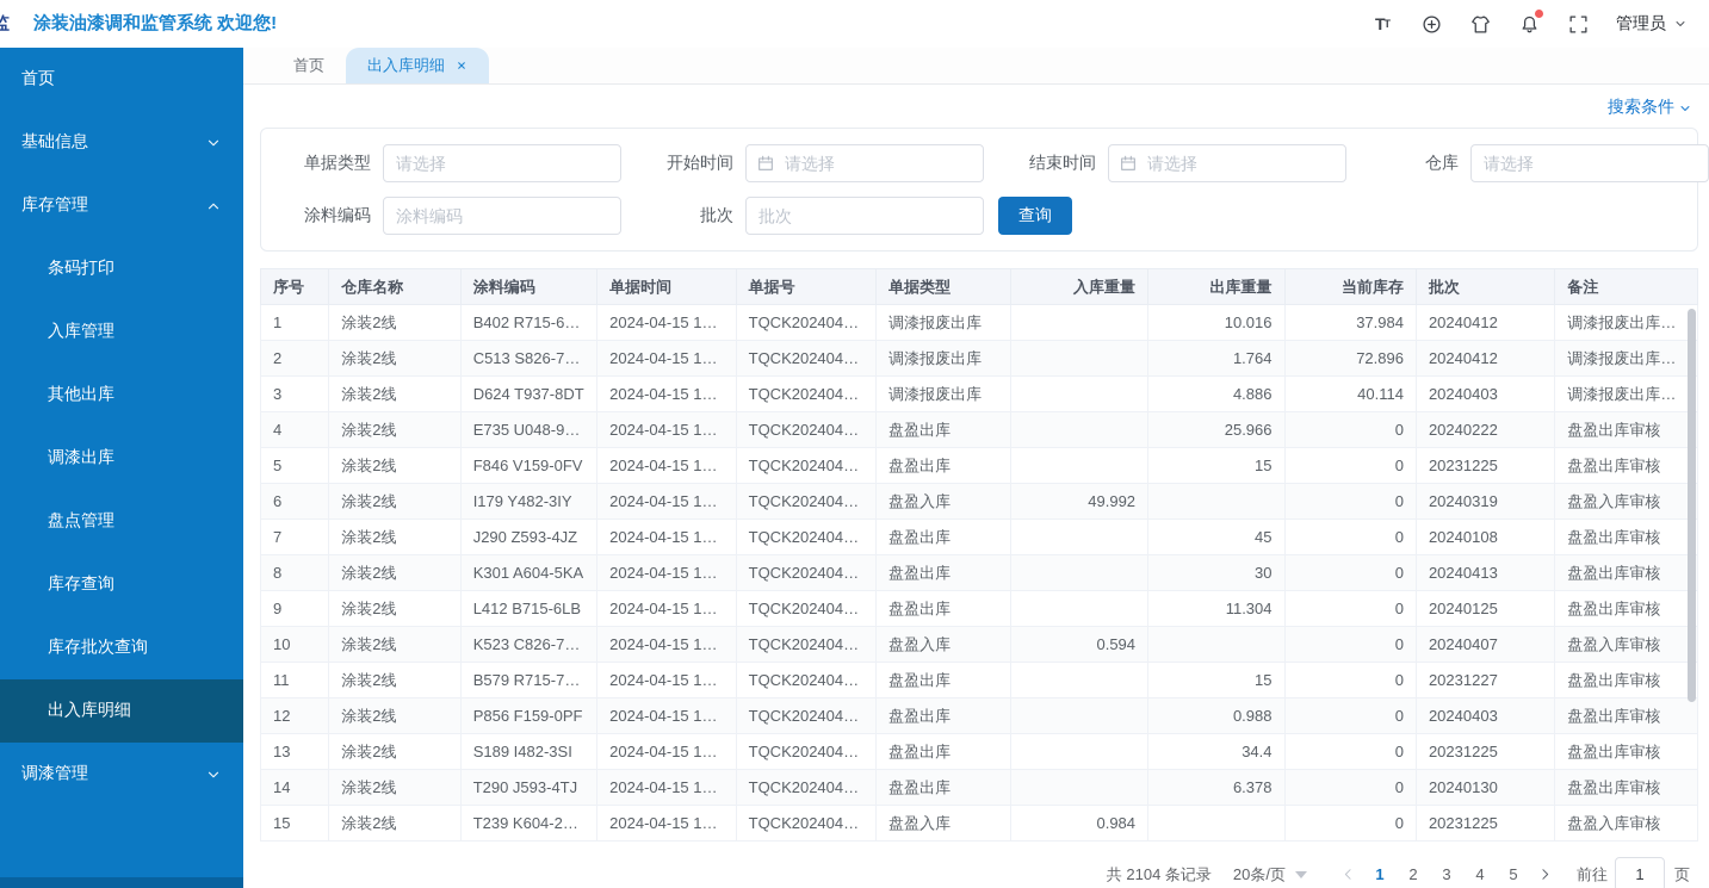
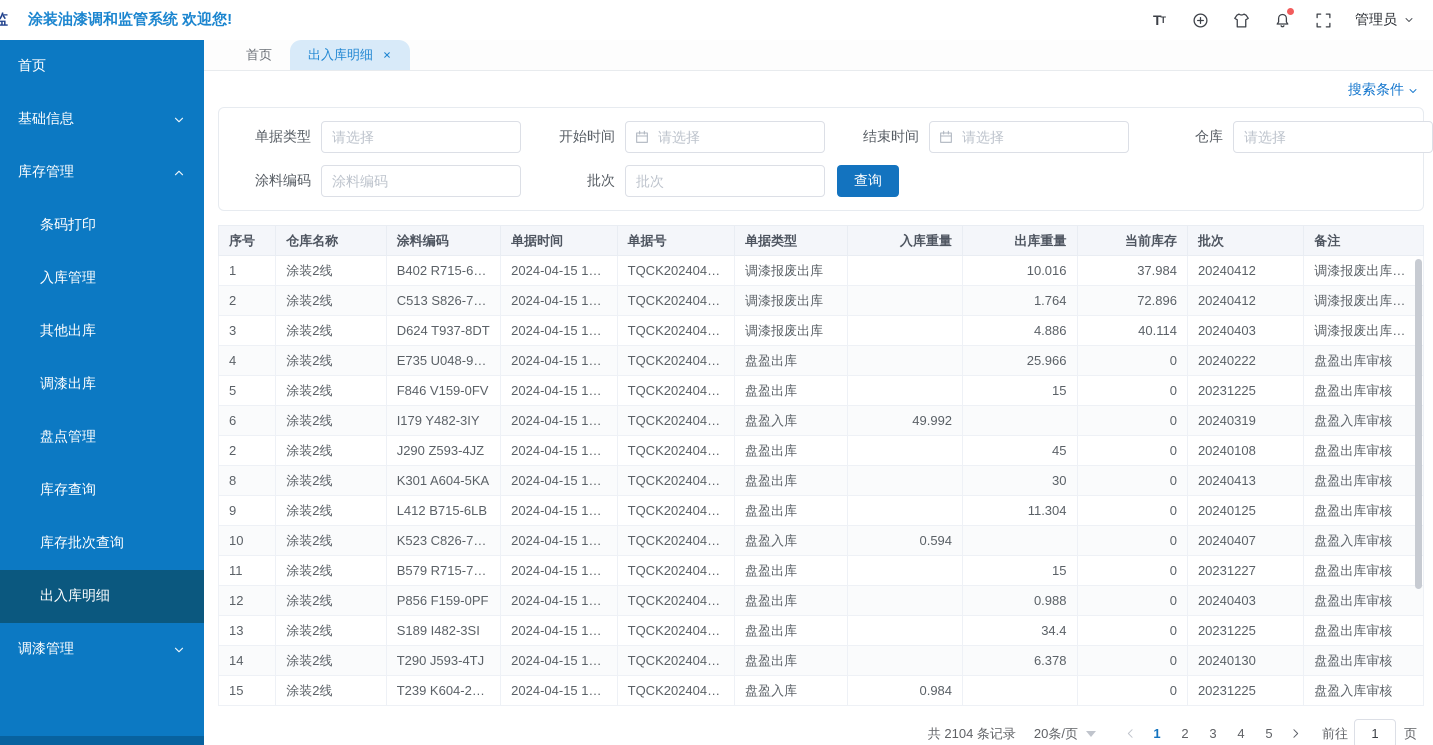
  监
  涂装油漆调和监管系统 欢迎您!
  T
  T
  管理员
  首页
  基础信息
  库存管理
  条码打印
  入库管理
  其他出库
  调漆出库
  盘点管理
  库存查询
  库存批次查询
  出入库明细
  调漆管理
  首页
  出入库明细
  搜索条件
  单据类型
  请选择
  开始时间
  请选择
  结束时间
  请选择
  仓库
  请选择
  涂料编码
  涂料编码
  批次
  批次
  查询
  序号	仓库名称	涂料编码	单据时间	单据号	单据类型	入库重量	出库重量	当前库存	批次	备注
  1	涂装2线	B402 R715-6BR	2024-04-15 15:...	TQCK2024041....	调漆报废出库		10.016	37.984	20240412	调漆报废出库审核
  2	涂装2线	C513 S826-7CS	2024-04-15 15:...	TQCK2024041....	调漆报废出库		1.764	72.896	20240412	调漆报废出库审核
  3	涂装2线	D624 T937-8DT	2024-04-15 15:...	TQCK2024041....	调漆报废出库		4.886	40.114	20240403	调漆报废出库审核
  4	涂装2线	E735 U048-9EU	2024-04-15 14:...	TQCK2024041....	盘盈出库		25.966	0	20240222	盘盈出库审核
  5	涂装2线	F846 V159-0FV	2024-04-15 14:...	TQCK2024041....	盘盈出库		15	0	20231225	盘盈出库审核
  6	涂装2线	I179 Y482-3IY	2024-04-15 14:...	TQCK2024041....	盘盈入库	49.992		0	20240319	盘盈入库审核
- 7	涂装2线	J290 Z593-4JZ	2024-04-15 14:...	TQCK2024041....	盘盈出库		45	0	20240108	盘盈出库审核
+ 2	涂装2线	J290 Z593-4JZ	2024-04-15 14:...	TQCK2024041....	盘盈出库		45	0	20240108	盘盈出库审核
  8	涂装2线	K301 A604-5KA	2024-04-15 14:...	TQCK2024041....	盘盈出库		30	0	20240413	盘盈出库审核
  9	涂装2线	L412 B715-6LB	2024-04-15 14:...	TQCK2024041....	盘盈出库		11.304	0	20240125	盘盈出库审核
  10	涂装2线	K523 C826-7MA	2024-04-15 14:...	TQCK2024041....	盘盈入库	0.594		0	20240407	盘盈入库审核
  11	涂装2线	B579 R715-7AQ	2024-04-15 14:...	TQCK2024041....	盘盈出库		15	0	20231227	盘盈出库审核
  12	涂装2线	P856 F159-0PF	2024-04-15 14:...	TQCK2024041....	盘盈出库		0.988	0	20240403	盘盈出库审核
  13	涂装2线	S189 I482-3SI	2024-04-15 14:...	TQCK2024041....	盘盈出库		34.4	0	20231225	盘盈出库审核
  14	涂装2线	T290 J593-4TJ	2024-04-15 14:...	TQCK2024041....	盘盈出库		6.378	0	20240130	盘盈出库审核
  15	涂装2线	T239 K604-2RH	2024-04-15 14:...	TQCK2024041....	盘盈入库	0.984		0	20231225	盘盈入库审核
  共 2104 条记录
  20条/页
  1
  2
  3
  4
  5
  前往
  1
  页
